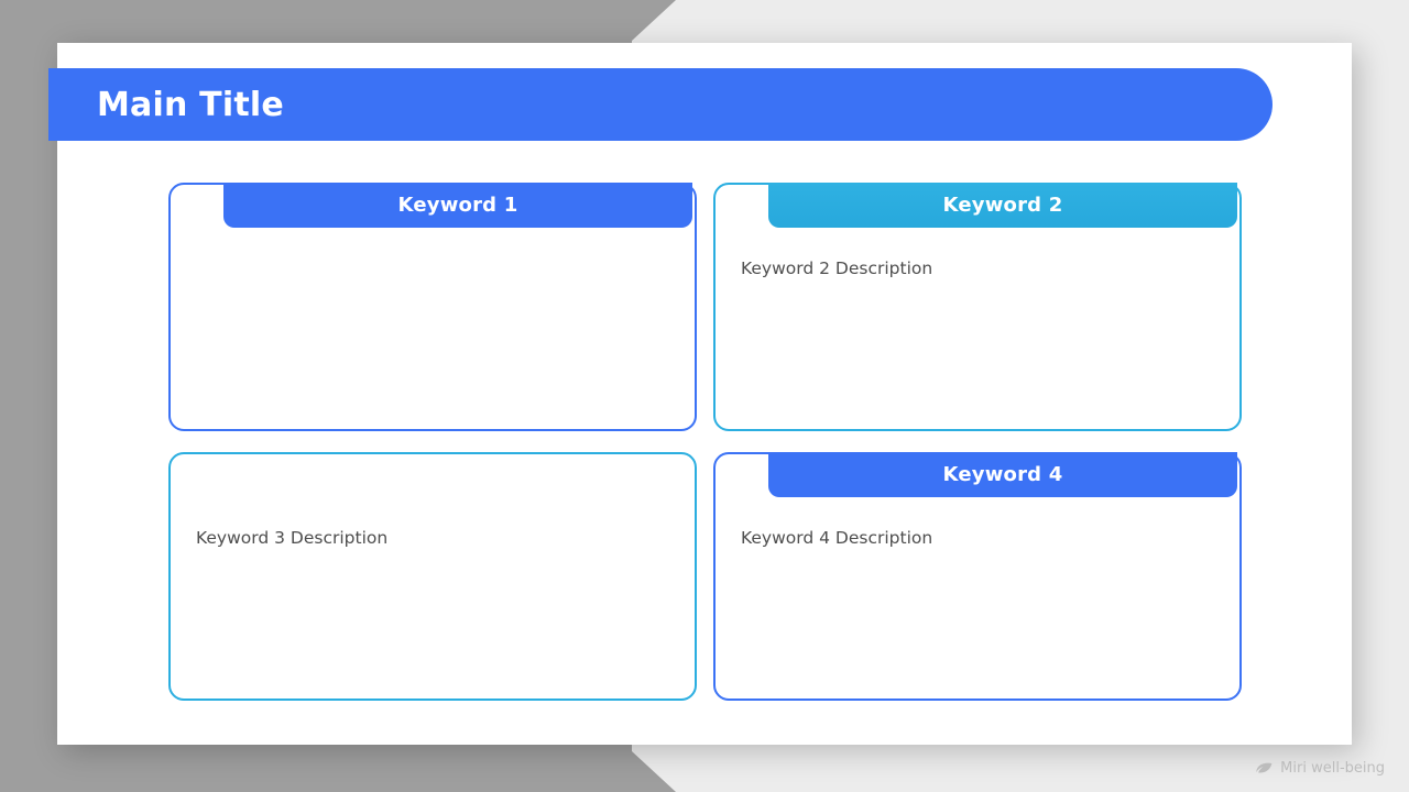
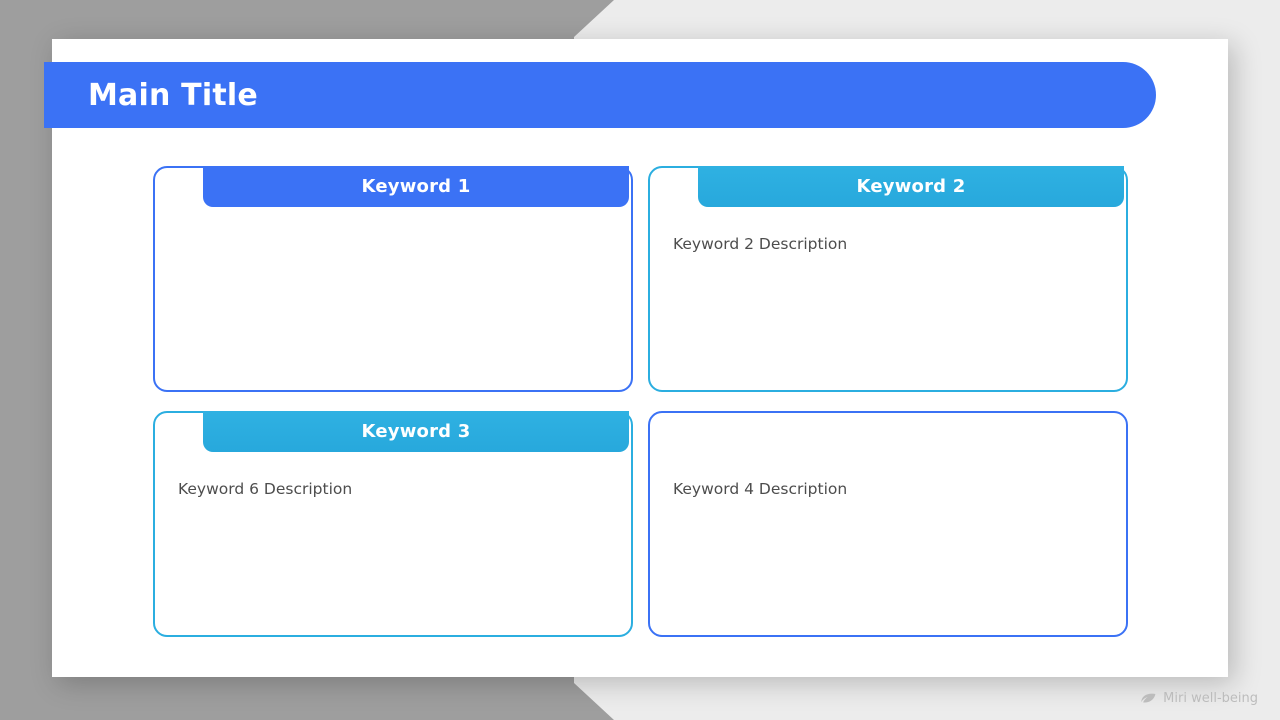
  Main Title
  Keyword 1
  Keyword 2
  Keyword 2 Description
+ Keyword 3
- Keyword 3 Description
+ Keyword 6 Description
- Keyword 4
  Keyword 4 Description
  Miri well-being
